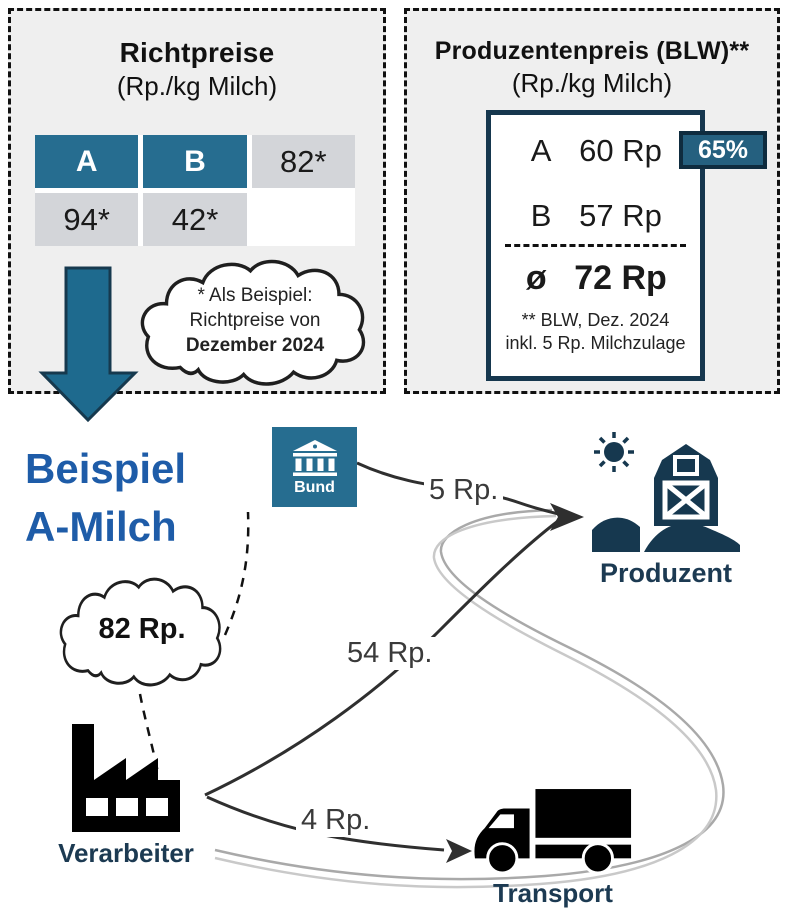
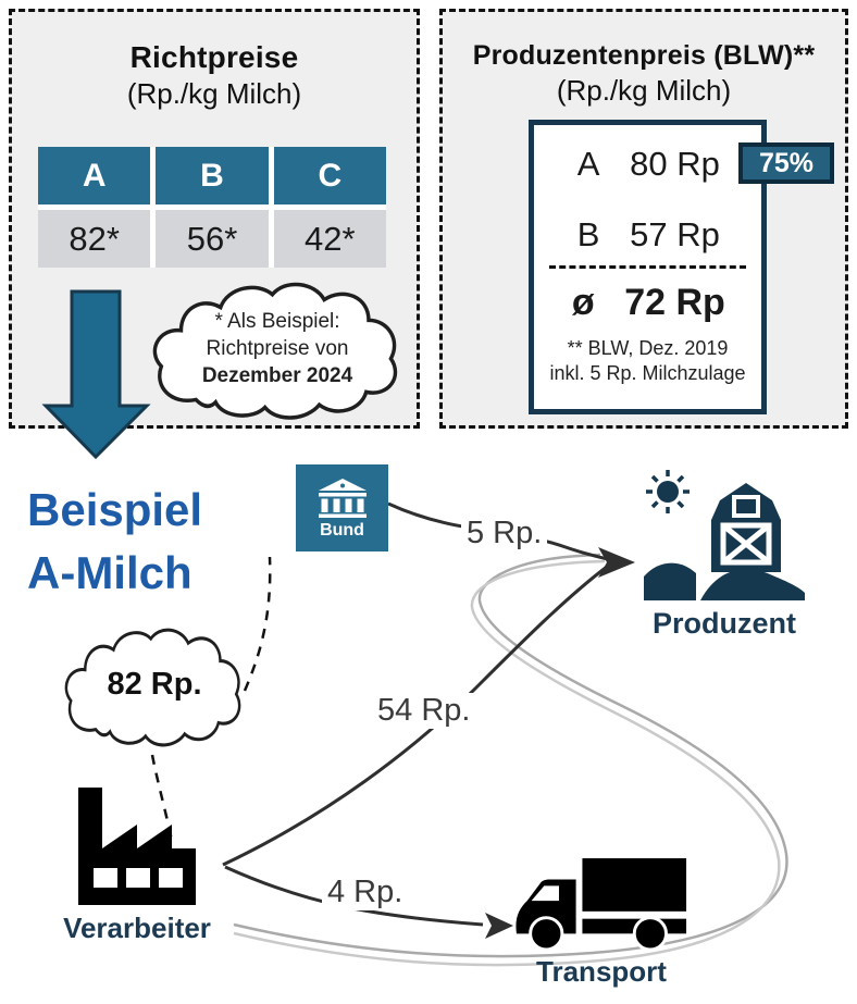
  Richtpreise
  (Rp./kg Milch)
  A
  B
+ C
  82*
- 94*
+ 56*
  42*
  * Als Beispiel:
  Richtpreise von
  Dezember 2024
  Produzentenpreis (BLW)**
  (Rp./kg Milch)
  A
- 60 Rp
+ 80 Rp
  B
  57 Rp
  ø
  72 Rp
- ** BLW, Dez. 2024
+ ** BLW, Dez. 2019
  inkl. 5 Rp. Milchzulage
- 65%
+ 75%
  Beispiel
  A-Milch
  Bund
  82 Rp.
  Produzent
  Verarbeiter
  Transport
  5 Rp.
  54 Rp.
  4 Rp.
